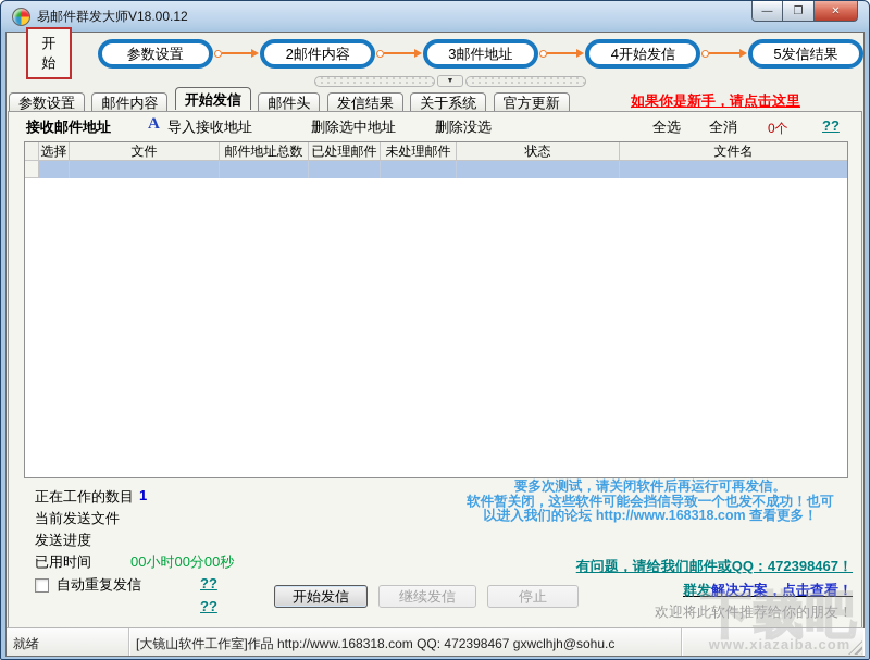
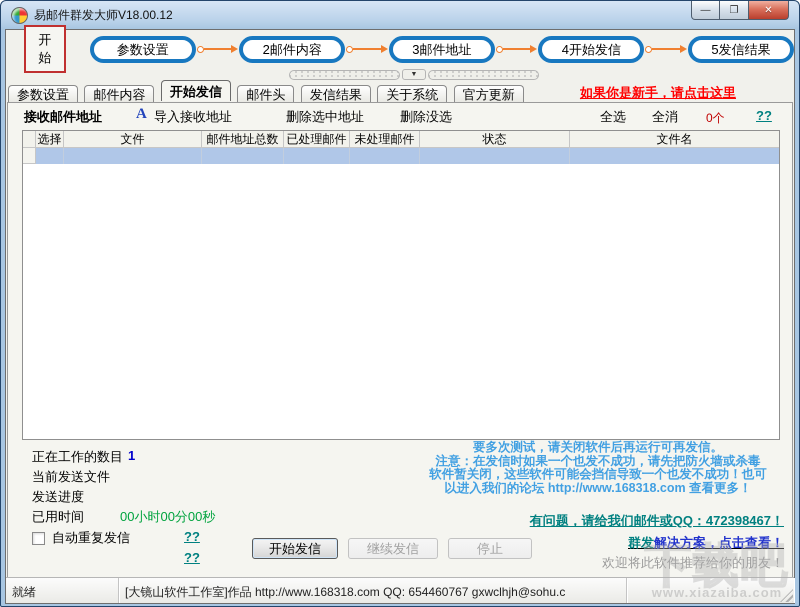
  易邮件群发大师V18.00.12
  —
  ❐
  ✕
  开始
  参数设置
  2邮件内容
  3邮件地址
  4开始发信
  5发信结果
  参数设置 邮件内容 开始发信 邮件头 发信结果 关于系统 官方更新
  如果你是新手，请点击这里
  接收邮件地址
  A
  导入接收地址
  删除选中地址
  删除没选
  全选
  全消
  0个
  ??
  选择
  文件
  邮件地址总数
  已处理邮件
  未处理邮件
  状态
  文件名
  正在工作的数目
  1
  当前发送文件
  发送进度
  已用时间
  00小时00分00秒
  自动重复发信
  ??
  ??
  开始发信
  继续发信
  停止
  要多次测试，请关闭软件后再运行可再发信。
+ 注意：在发信时如果一个也发不成功，请先把防火墙或杀毒
  软件暂关闭，这些软件可能会挡信导致一个也发不成功！也可
  以进入我们的论坛 http://www.168318.com 查看更多！
  有问题，请给我们邮件或QQ：472398467！
  群发解决方案，点击查看！
  欢迎将此软件推荐给你的朋友！
  就绪
- [大镜山软件工作室]作品 http://www.168318.com QQ: 472398467 gxwclhjh@sohu.c
+ [大镜山软件工作室]作品 http://www.168318.com QQ: 654460767 gxwclhjh@sohu.c
  下载吧
  www.xiazaiba.com
